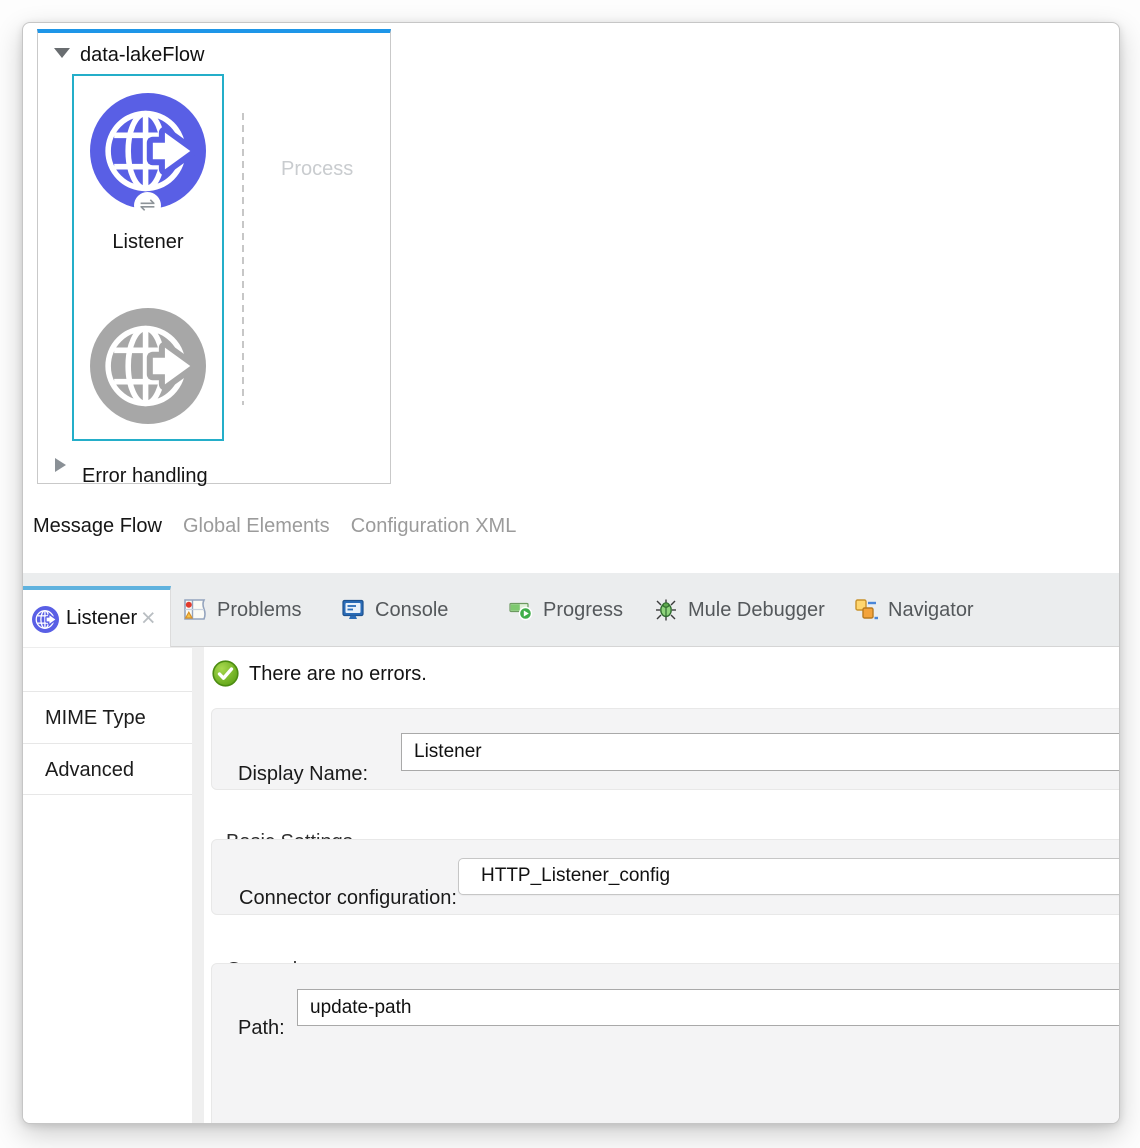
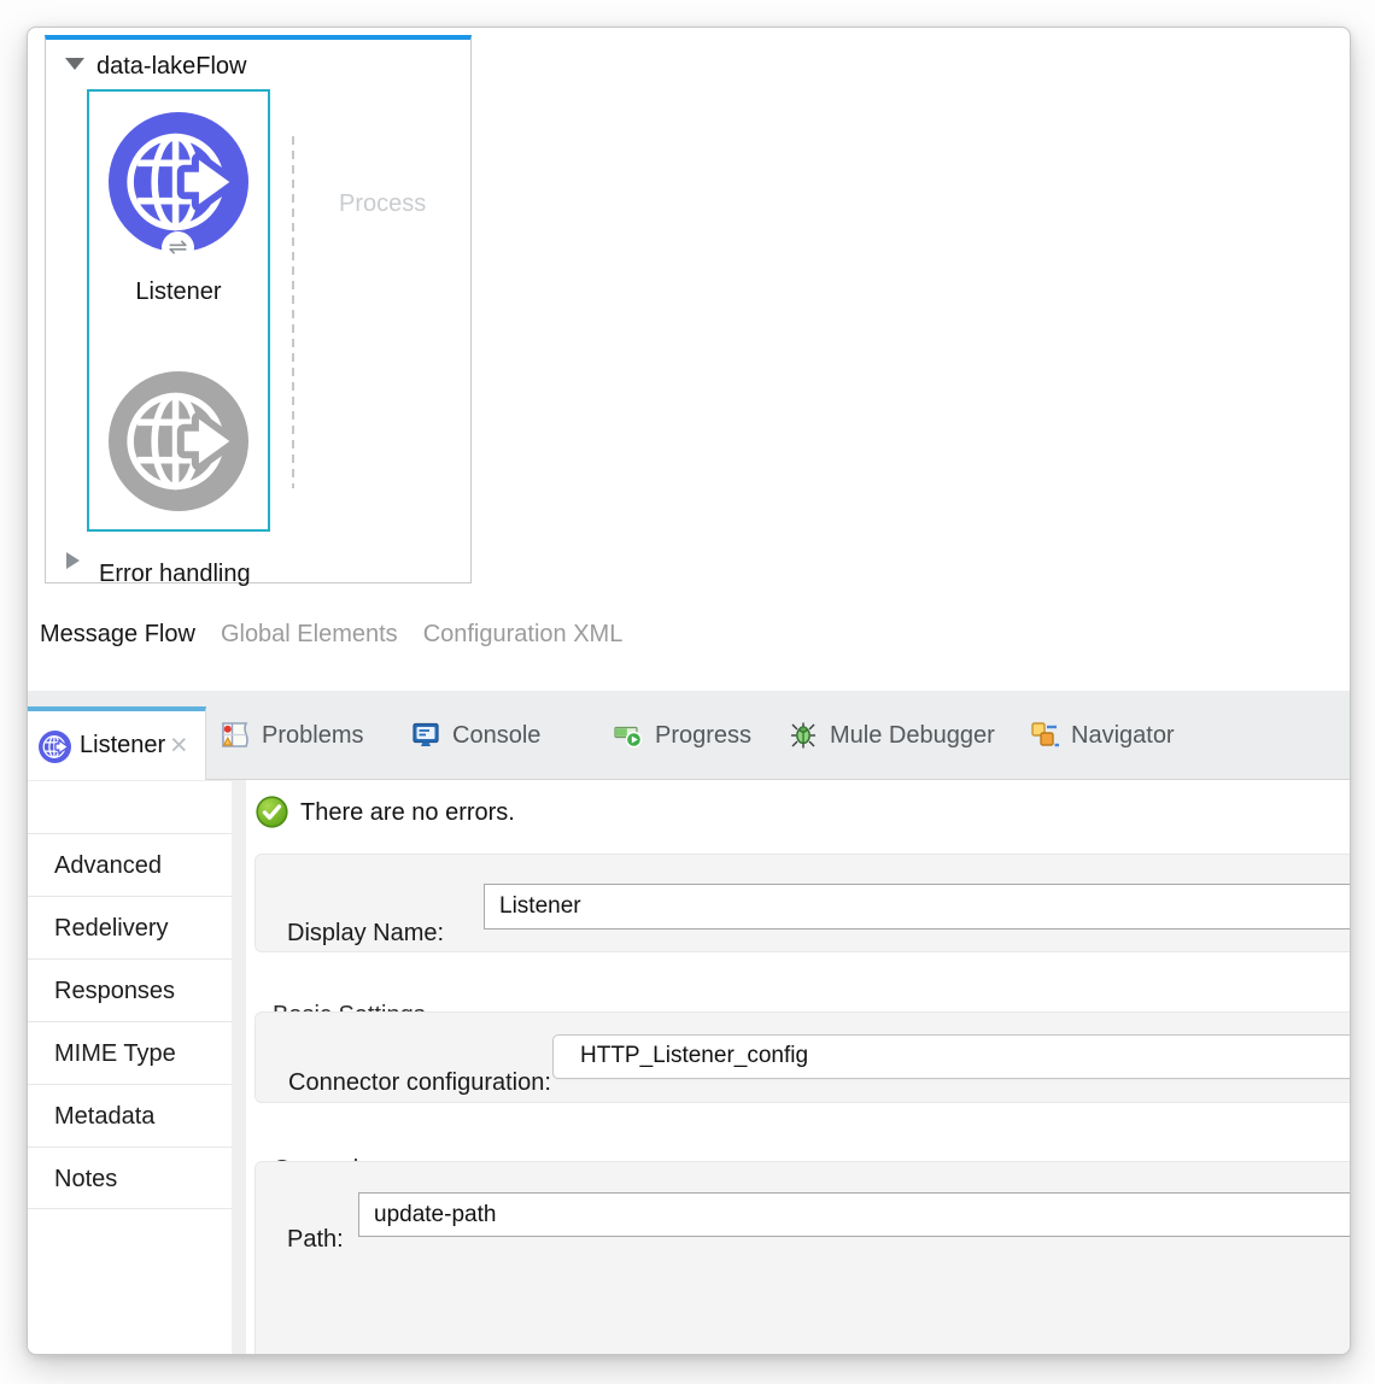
  data-lakeFlow
  ⇌
  Listener
  Process
  Error handling
  Message Flow
  Global Elements
  Configuration XML
  Listener
  ×
  Problems
  Console
  Progress
  Mule Debugger
  Navigator
- MIME Type
+ Advanced
+ Redelivery
+ Responses
- Advanced
+ MIME Type
+ Metadata
+ Notes
  There are no errors.
  Display Name:
  Listener
  Connector configuration:
  HTTP_Listener_config
  Path:
  update-path
